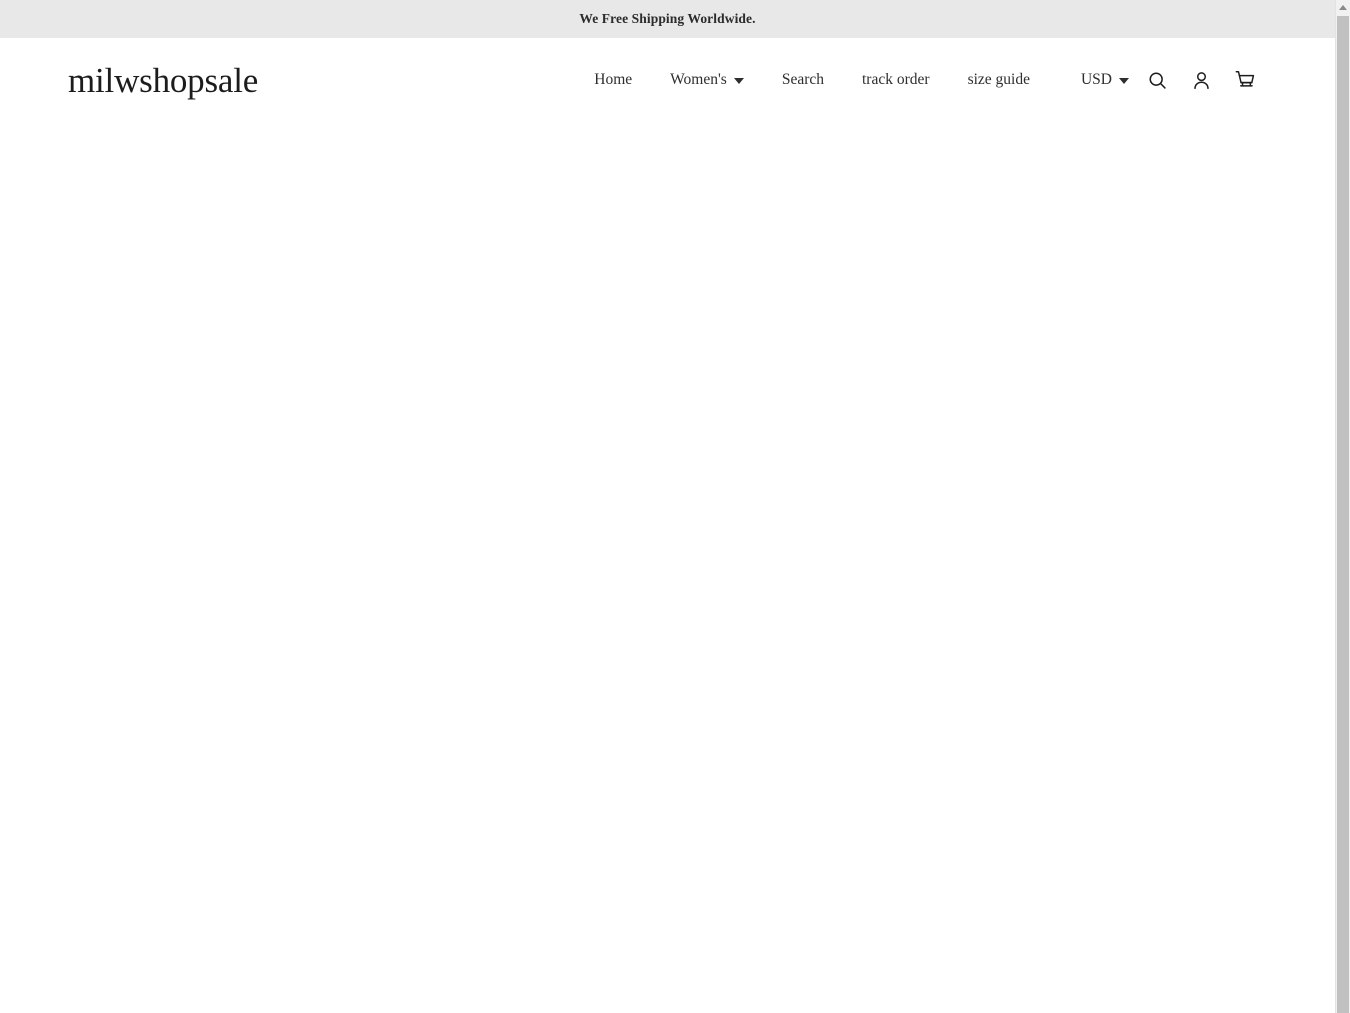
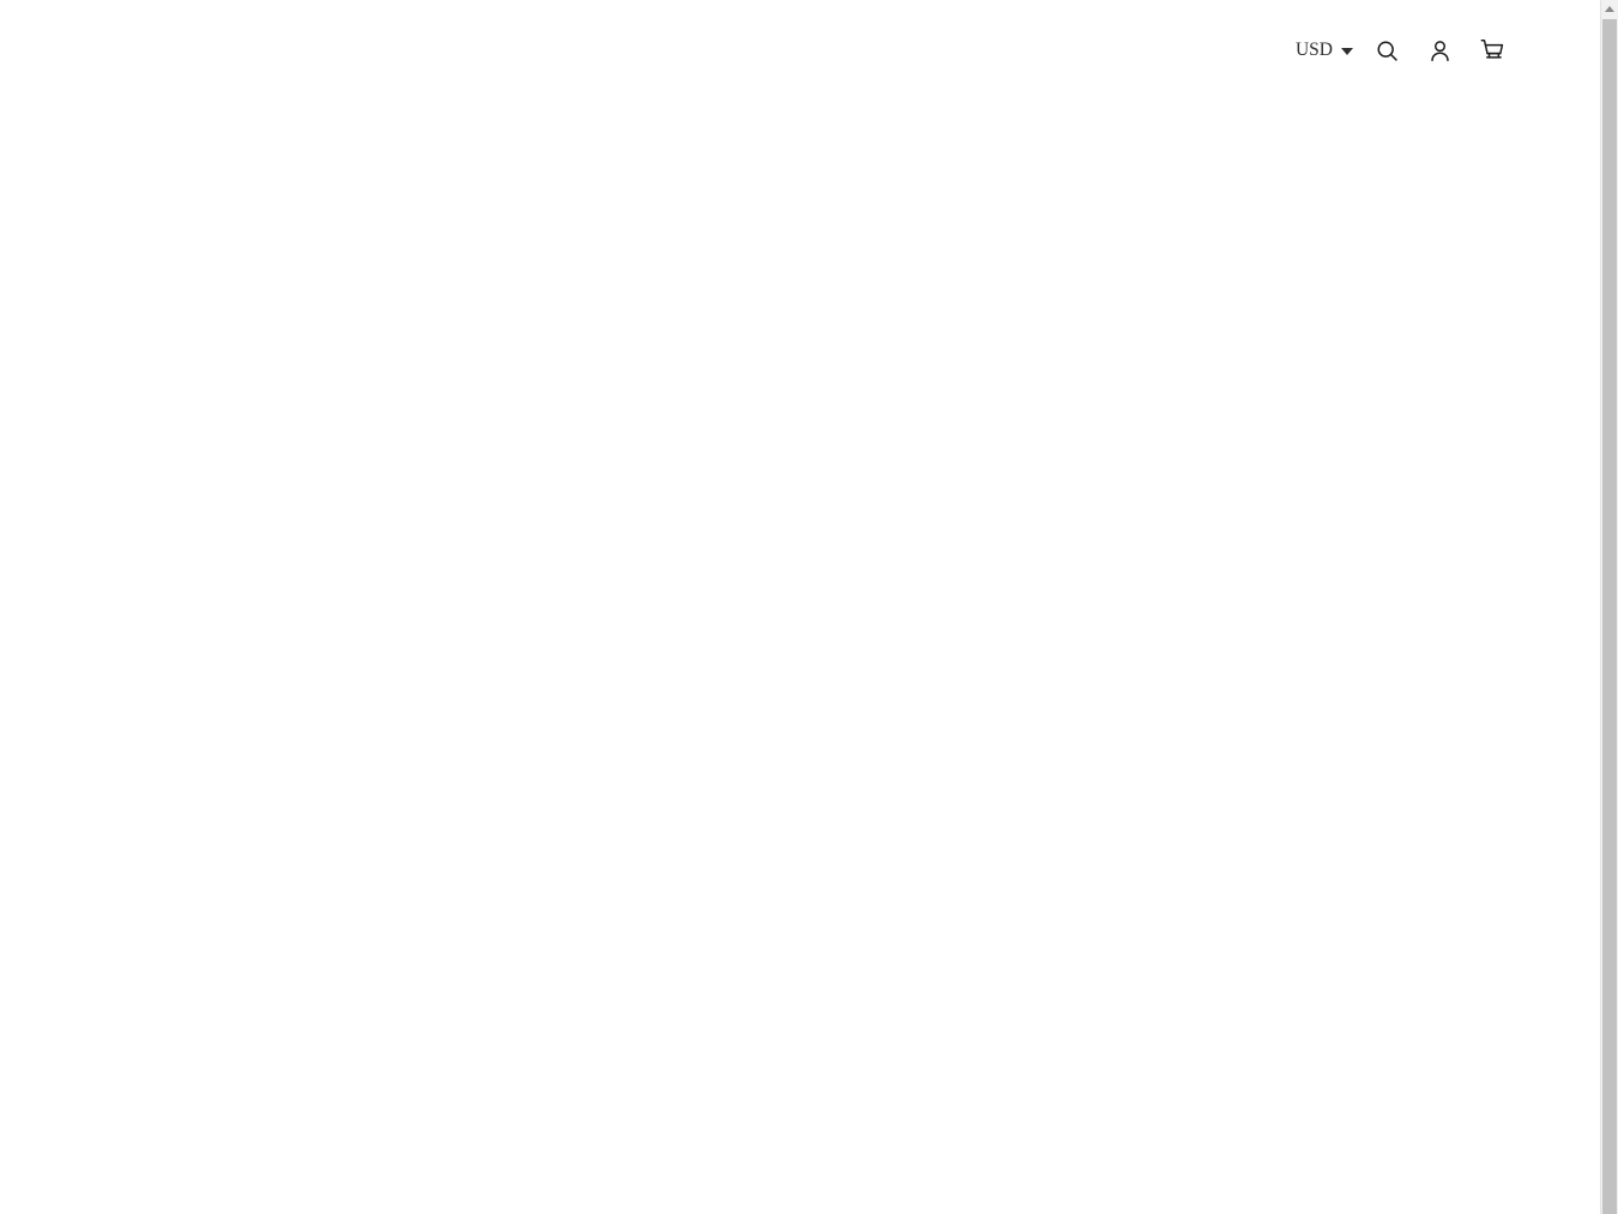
- We Free Shipping Worldwide.
- milwshopsale
- Home
- Women's
- Search
- track order
- size guide
  USD
